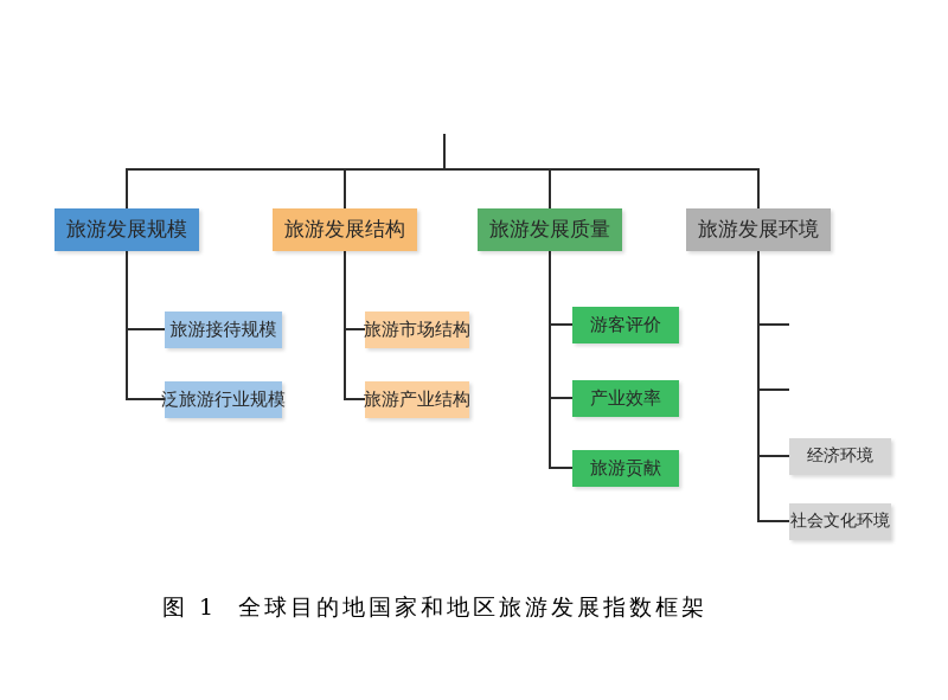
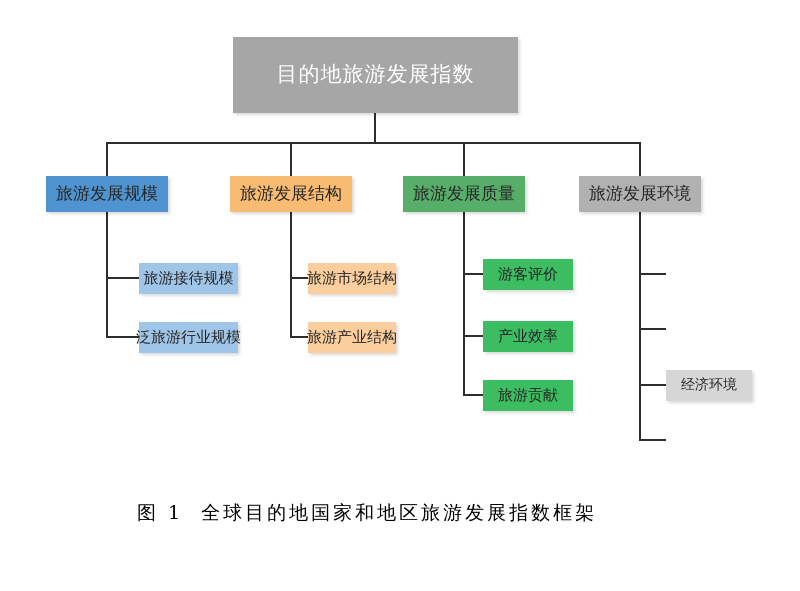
+ 目的地旅游发展指数
  旅游发展规模
  旅游发展结构
  旅游发展质量
  旅游发展环境
  旅游接待规模
  泛旅游行业规模
  旅游市场结构
  旅游产业结构
  游客评价
  产业效率
  旅游贡献
  经济环境
- 社会文化环境
  图 1
  全球目的地国家和地区旅游发展指数框架
